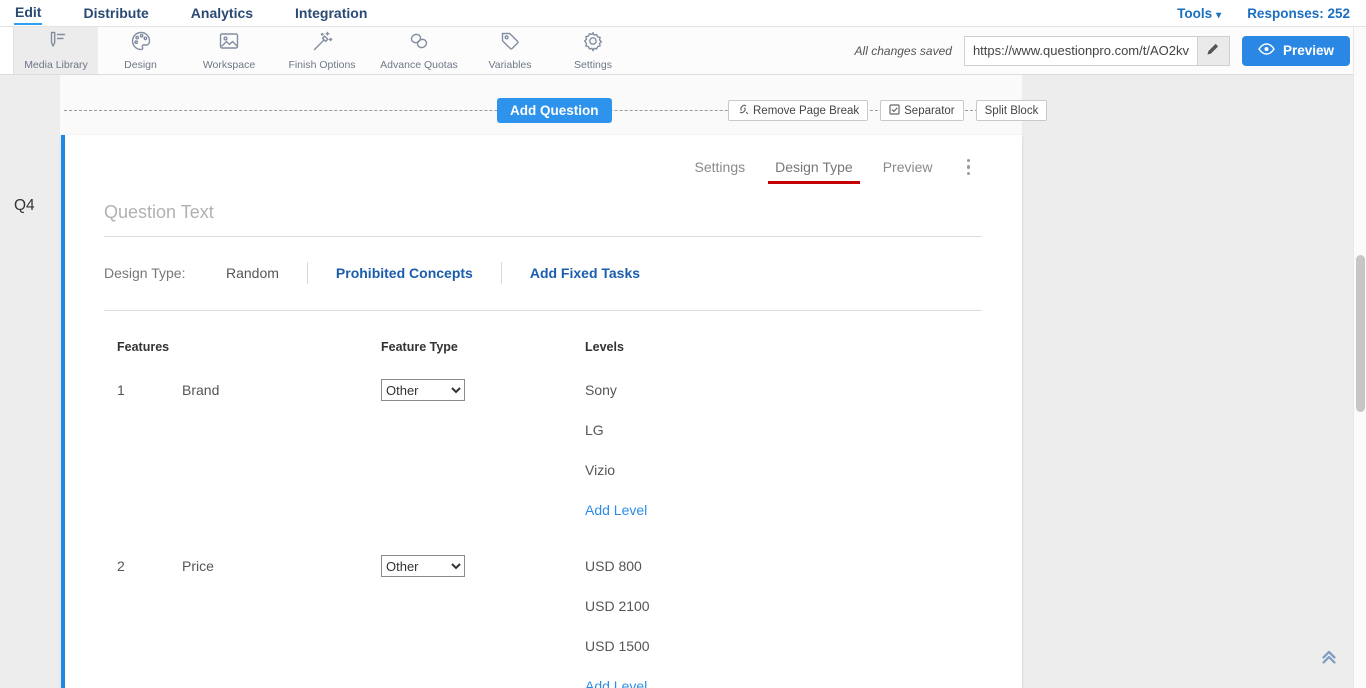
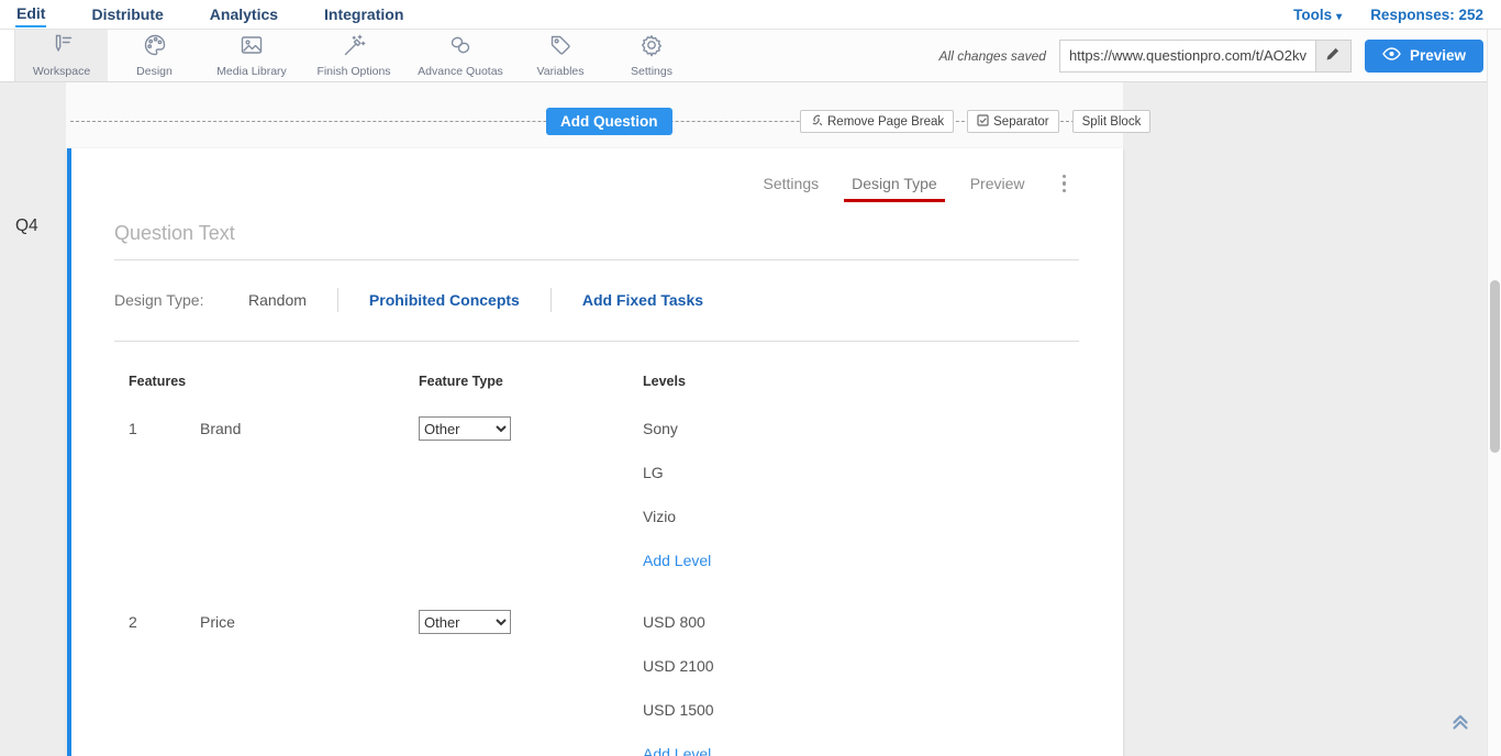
  Edit
  Distribute
  Analytics
  Integration
  Tools ▾
  Responses: 252
- Media Library
+ Workspace
  Design
- Workspace
+ Media Library
  Finish Options
  Advance Quotas
  Variables
  Settings
  All changes saved
  https://www.questionpro.com/t/AO2kv
  Preview
  Add Question
  Remove Page Break
  Separator
  Split Block
  Settings
  Design Type
  Preview
  Question Text
  Design Type:
  Random
  Prohibited Concepts
  Add Fixed Tasks
  Features
  Feature Type
  Levels
  1
  Brand
  Other
  Sony
  LG
  Vizio
  Add Level
  2
  Price
  Other
  USD 800
  USD 2100
  USD 1500
  Add Level
  Q4
